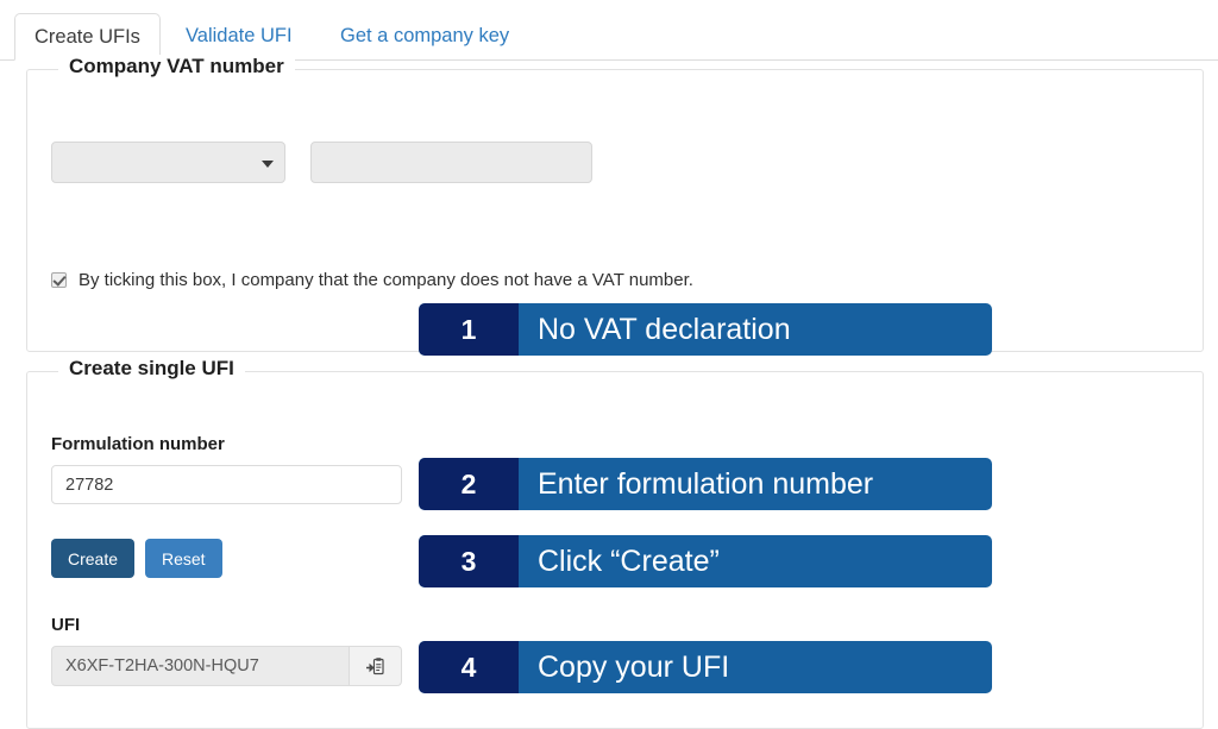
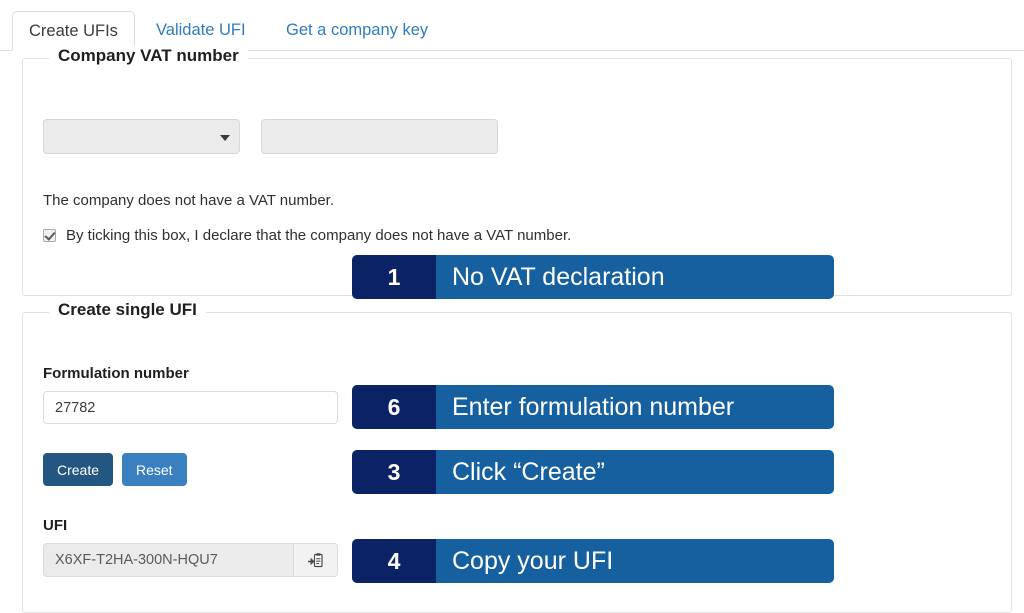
  Create UFIs
  Validate UFI
  Get a company key
  Company VAT number
+ The company does not have a VAT number.
- By ticking this box, I company that the company does not have a VAT number.
+ By ticking this box, I declare that the company does not have a VAT number.
  Create single UFI
  Formulation number
  27782
  Create
  Reset
  UFI
  X6XF-T2HA-300N-HQU7
  1
  No VAT declaration
- 2
+ 6
  Enter formulation number
  3
  Click “Create”
  4
  Copy your UFI
